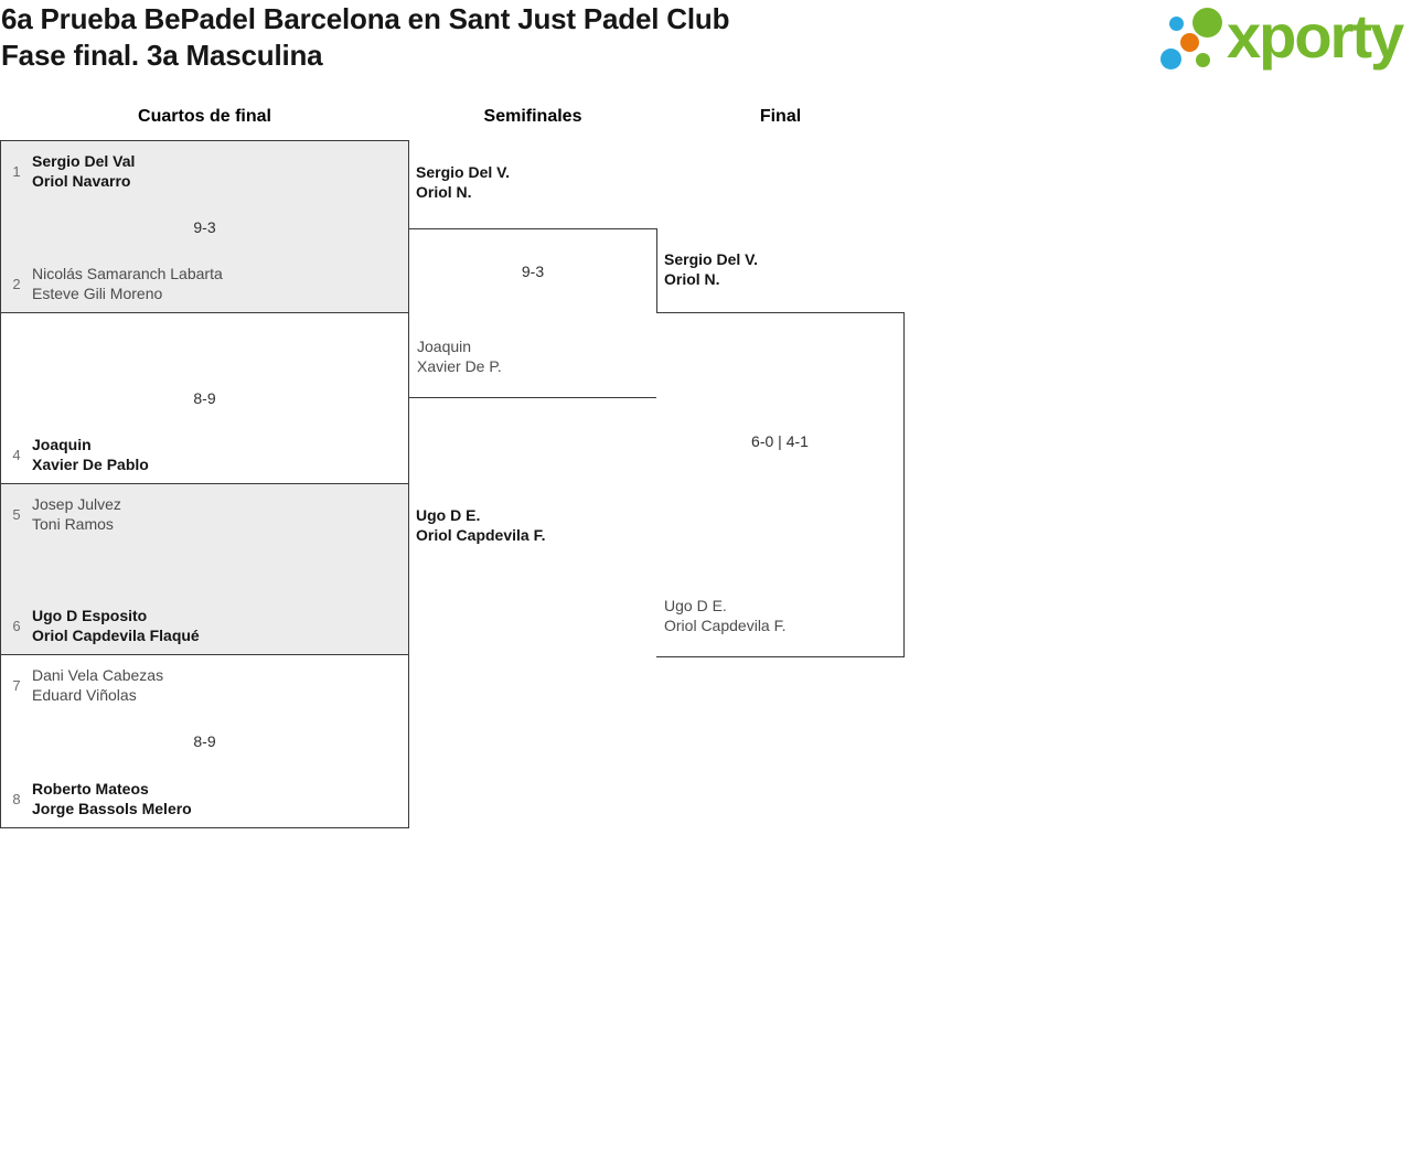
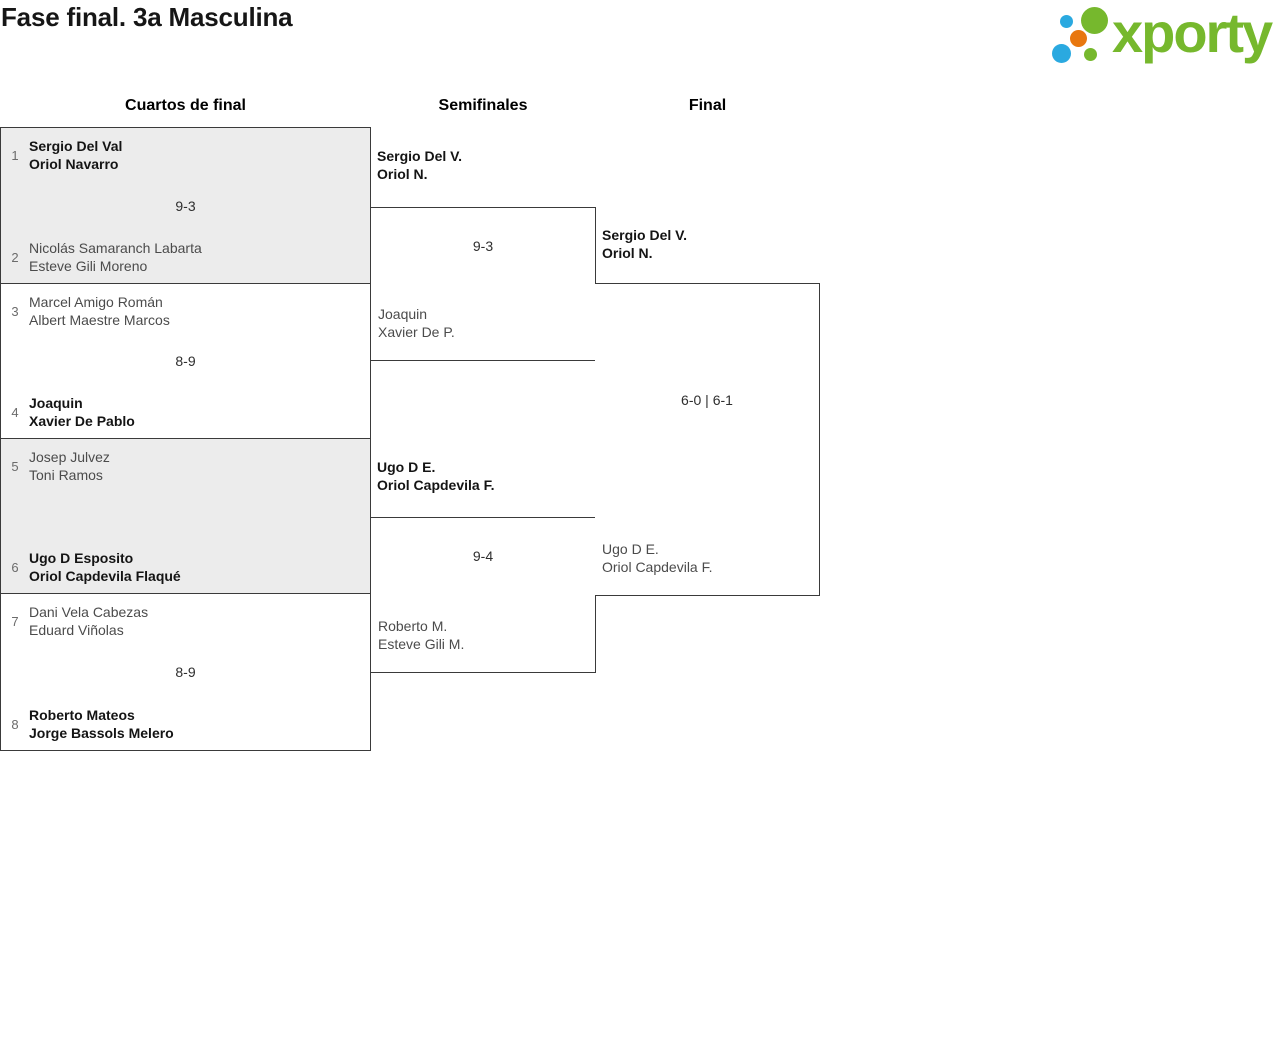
- 6a Prueba BePadel Barcelona en Sant Just Padel Club
  Fase final. 3a Masculina
  xporty
  Cuartos de final
  Semifinales
  Final
  1
  Sergio Del Val
  Oriol Navarro
  9-3
  2
  Nicolás Samaranch Labarta
  Esteve Gili Moreno
+ 3
+ Marcel Amigo Román
+ Albert Maestre Marcos
  8-9
  4
  Joaquin
  Xavier De Pablo
  5
  Josep Julvez
  Toni Ramos
  6
  Ugo D Esposito
  Oriol Capdevila Flaqué
  7
  Dani Vela Cabezas
  Eduard Viñolas
  8-9
  8
  Roberto Mateos
  Jorge Bassols Melero
  Sergio Del V.
  Oriol N.
  9-3
  Joaquin
  Xavier De P.
  Ugo D E.
  Oriol Capdevila F.
+ 9-4
+ Roberto M.
+ Esteve Gili M.
  Sergio Del V.
  Oriol N.
- 6-0 | 4-1
+ 6-0 | 6-1
  Ugo D E.
  Oriol Capdevila F.
